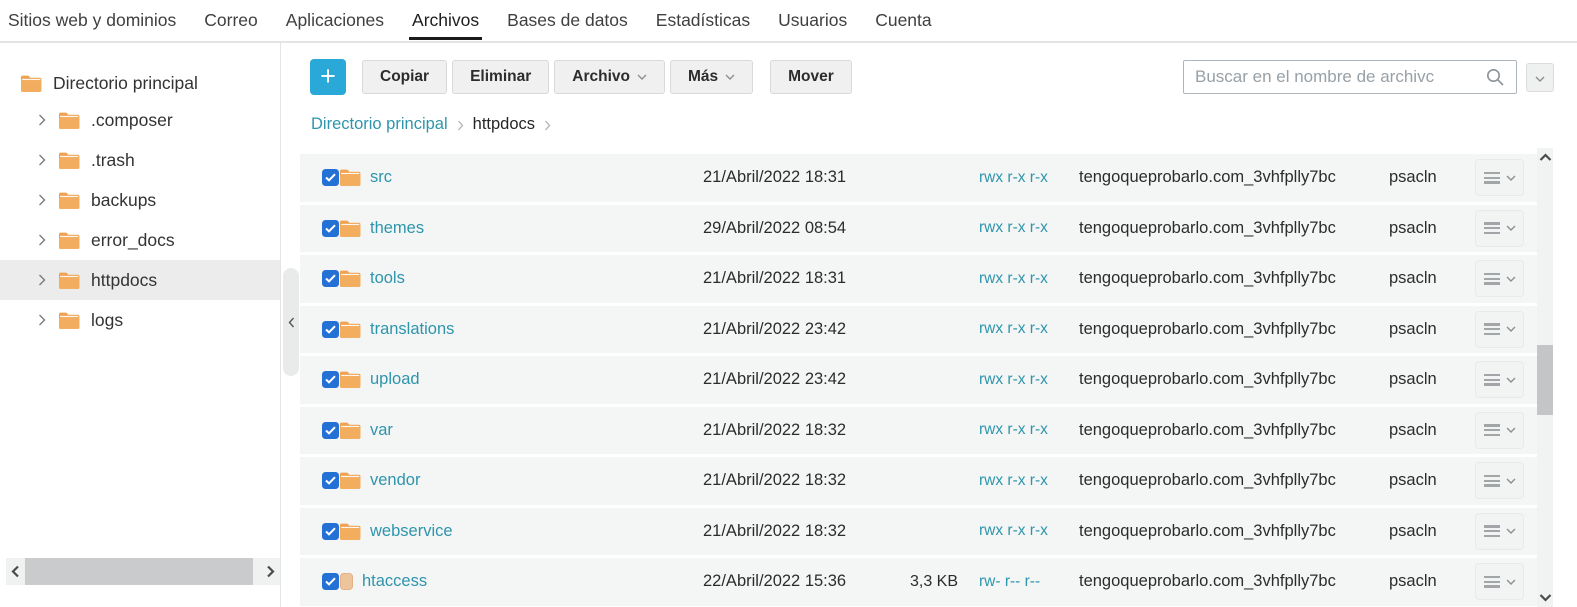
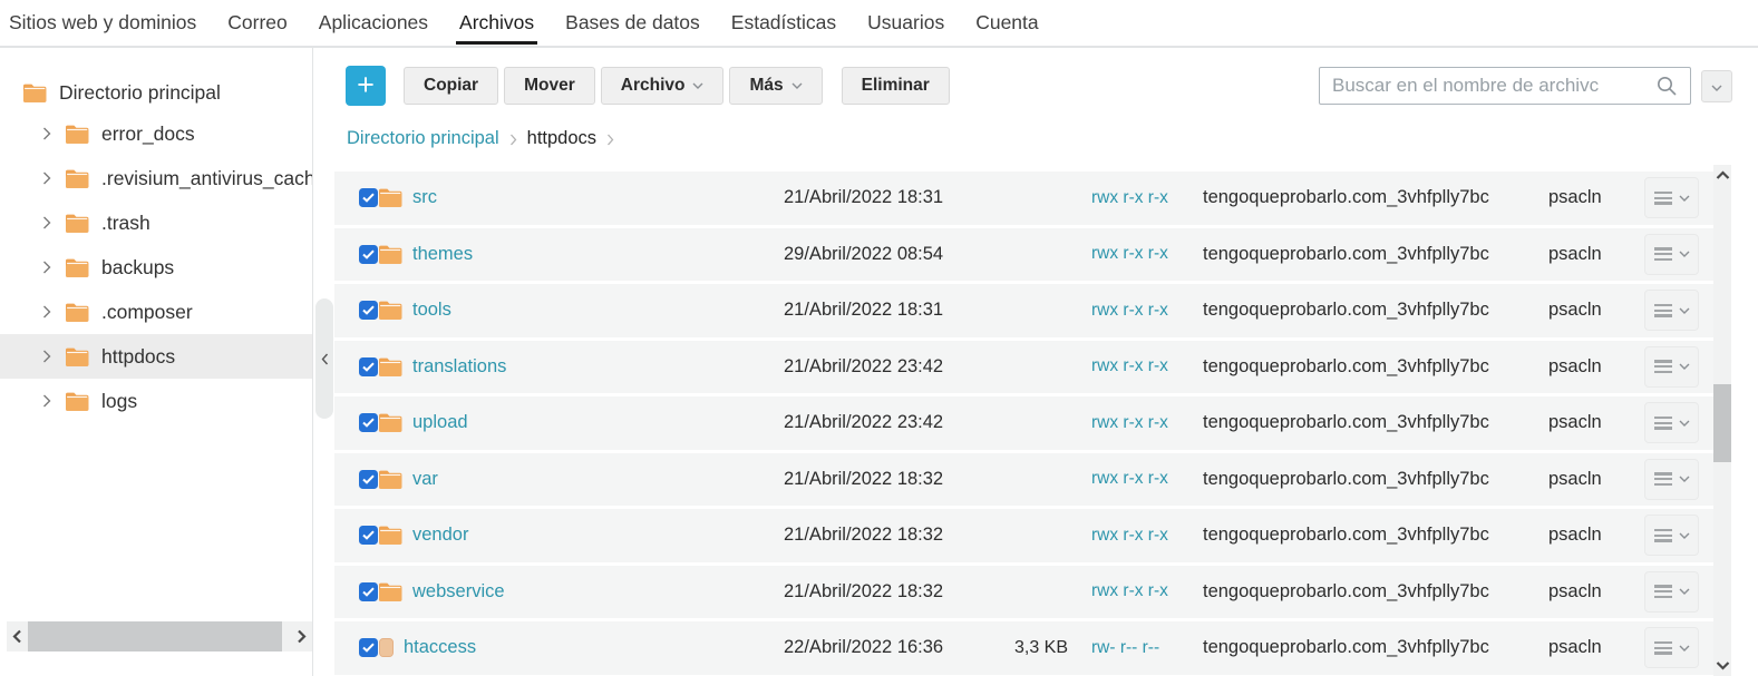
  Sitios web y dominios
  Correo
  Aplicaciones
  Archivos
  Bases de datos
  Estadísticas
  Usuarios
  Cuenta
  Directorio principal
- .composer
+ error_docs
+ .revisium_antivirus_cach
  .trash
  backups
- error_docs
+ .composer
  httpdocs
  logs
  +
  Copiar
- Eliminar
+ Mover
  Archivo
  Más
- Mover
+ Eliminar
  Buscar en el nombre de archivc
  Directorio principal
  httpdocs
  src
  21/Abril/2022 18:31
  rwx r-x r-x
  tengoqueprobarlo.com_3vhfplly7bc
  psacln
  themes
  29/Abril/2022 08:54
  rwx r-x r-x
  tengoqueprobarlo.com_3vhfplly7bc
  psacln
  tools
  21/Abril/2022 18:31
  rwx r-x r-x
  tengoqueprobarlo.com_3vhfplly7bc
  psacln
  translations
  21/Abril/2022 23:42
  rwx r-x r-x
  tengoqueprobarlo.com_3vhfplly7bc
  psacln
  upload
  21/Abril/2022 23:42
  rwx r-x r-x
  tengoqueprobarlo.com_3vhfplly7bc
  psacln
  var
  21/Abril/2022 18:32
  rwx r-x r-x
  tengoqueprobarlo.com_3vhfplly7bc
  psacln
  vendor
  21/Abril/2022 18:32
  rwx r-x r-x
  tengoqueprobarlo.com_3vhfplly7bc
  psacln
  webservice
  21/Abril/2022 18:32
  rwx r-x r-x
  tengoqueprobarlo.com_3vhfplly7bc
  psacln
  htaccess
- 22/Abril/2022 15:36
+ 22/Abril/2022 16:36
  3,3 KB
  rw- r-- r--
  tengoqueprobarlo.com_3vhfplly7bc
  psacln
